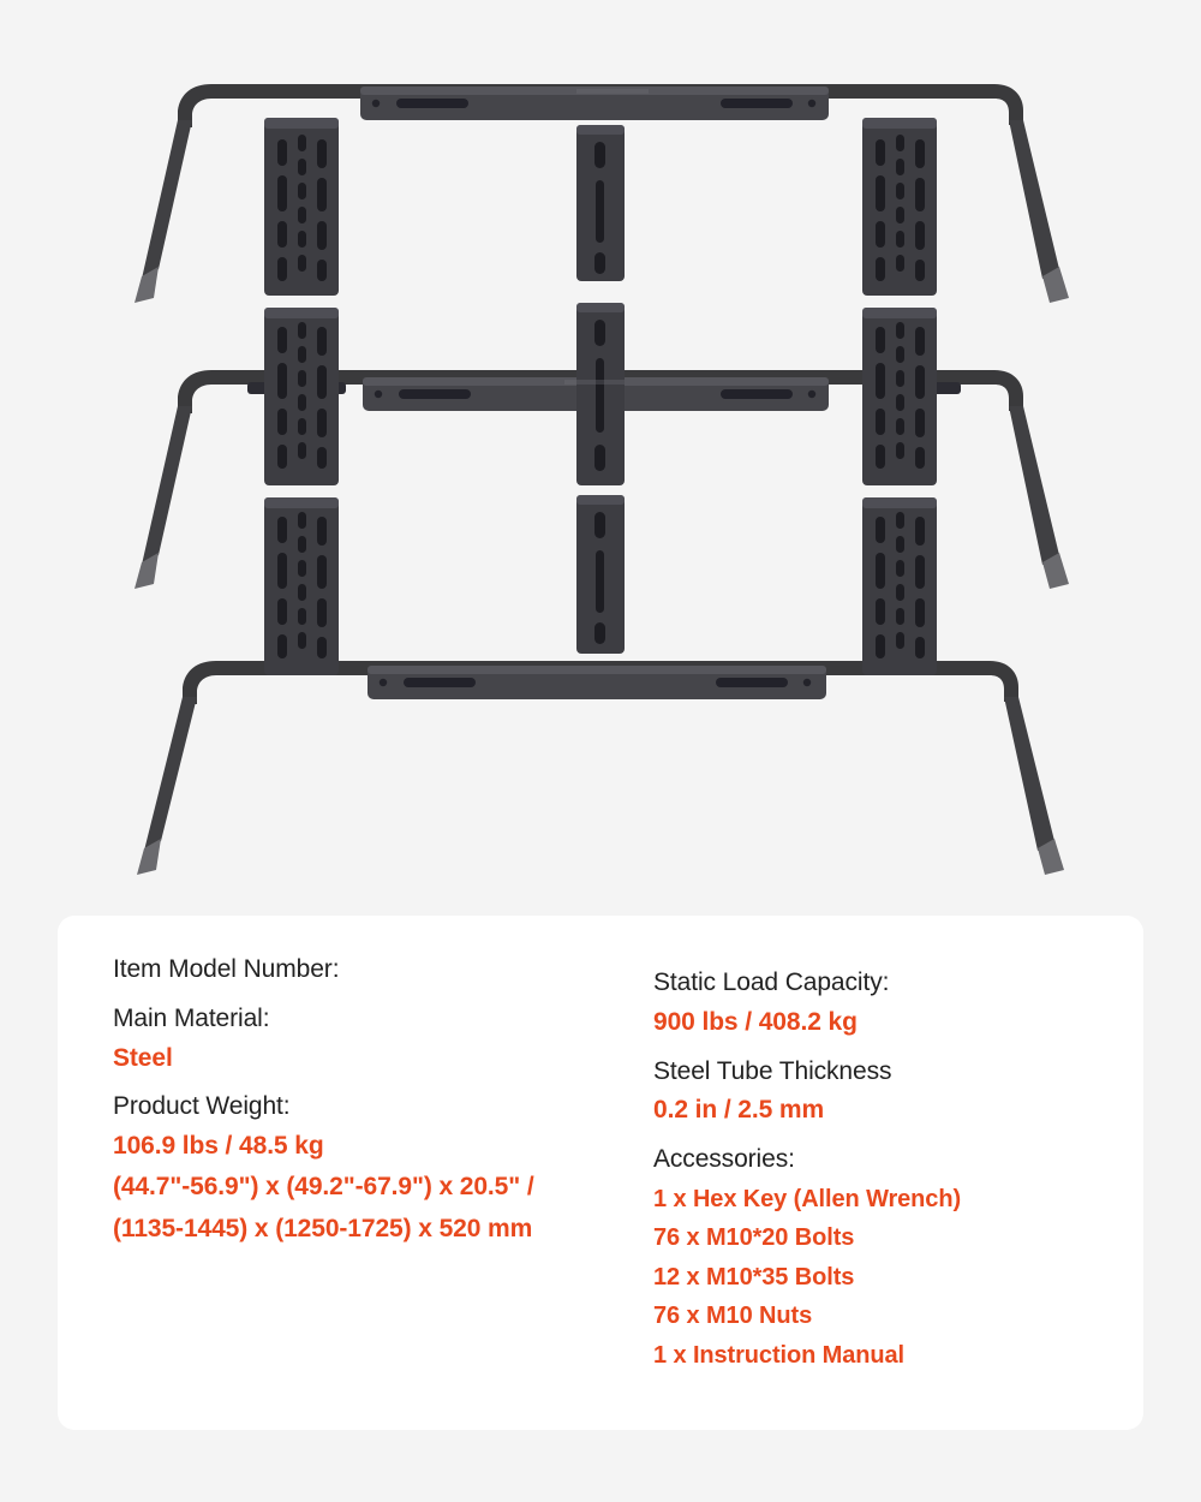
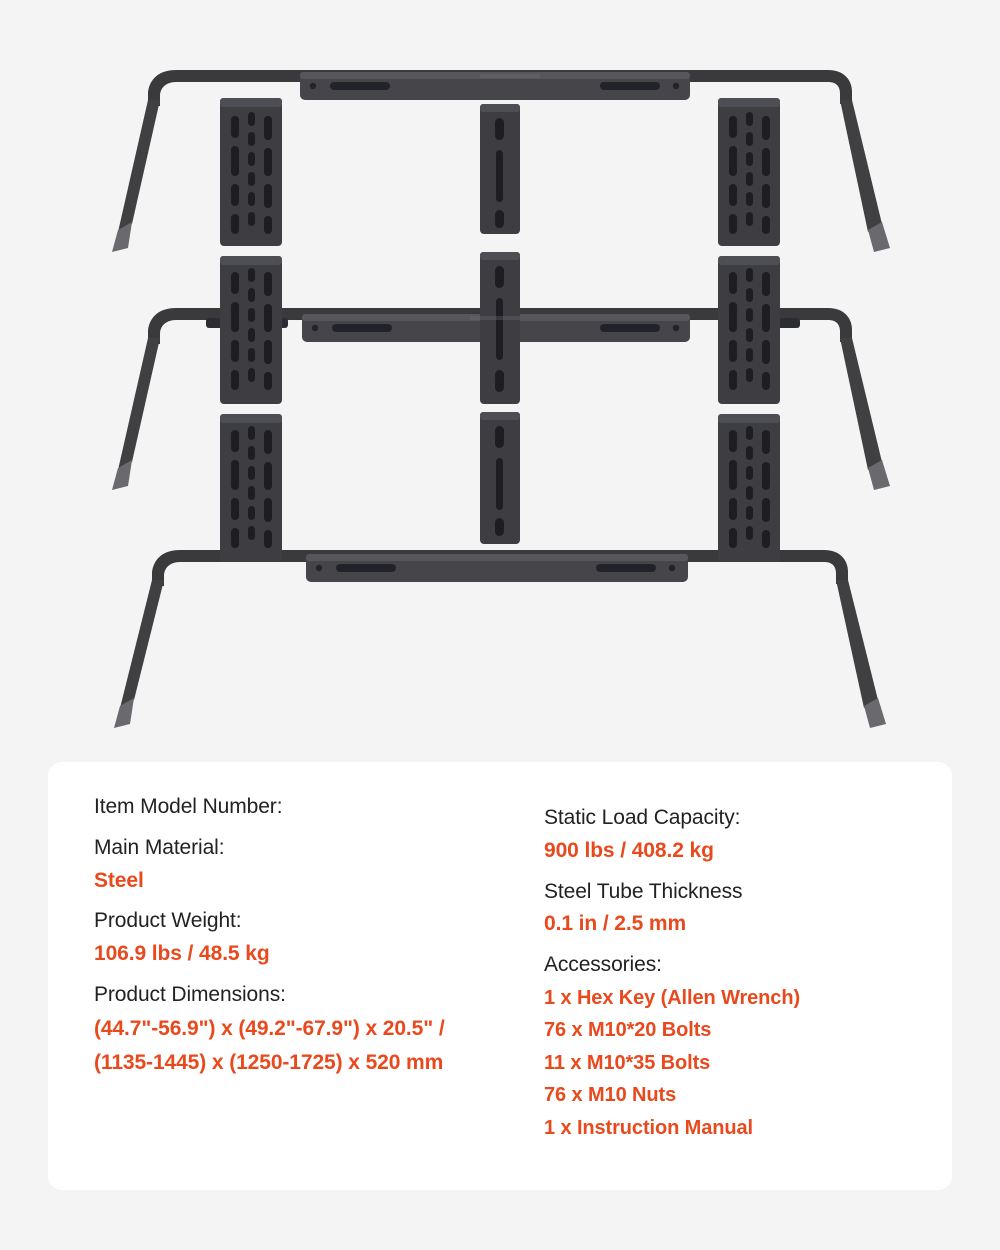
  Item Model Number:
  Main Material:
  Steel
  Product Weight:
  106.9 lbs / 48.5 kg
+ Product Dimensions:
  (44.7"-56.9") x (49.2"-67.9") x 20.5" /
  (1135-1445) x (1250-1725) x 520 mm
  Static Load Capacity:
  900 lbs / 408.2 kg
  Steel Tube Thickness
- 0.2 in / 2.5 mm
+ 0.1 in / 2.5 mm
  Accessories:
  1 x Hex Key (Allen Wrench)
  76 x M10*20 Bolts
- 12 x M10*35 Bolts
+ 11 x M10*35 Bolts
  76 x M10 Nuts
  1 x Instruction Manual
